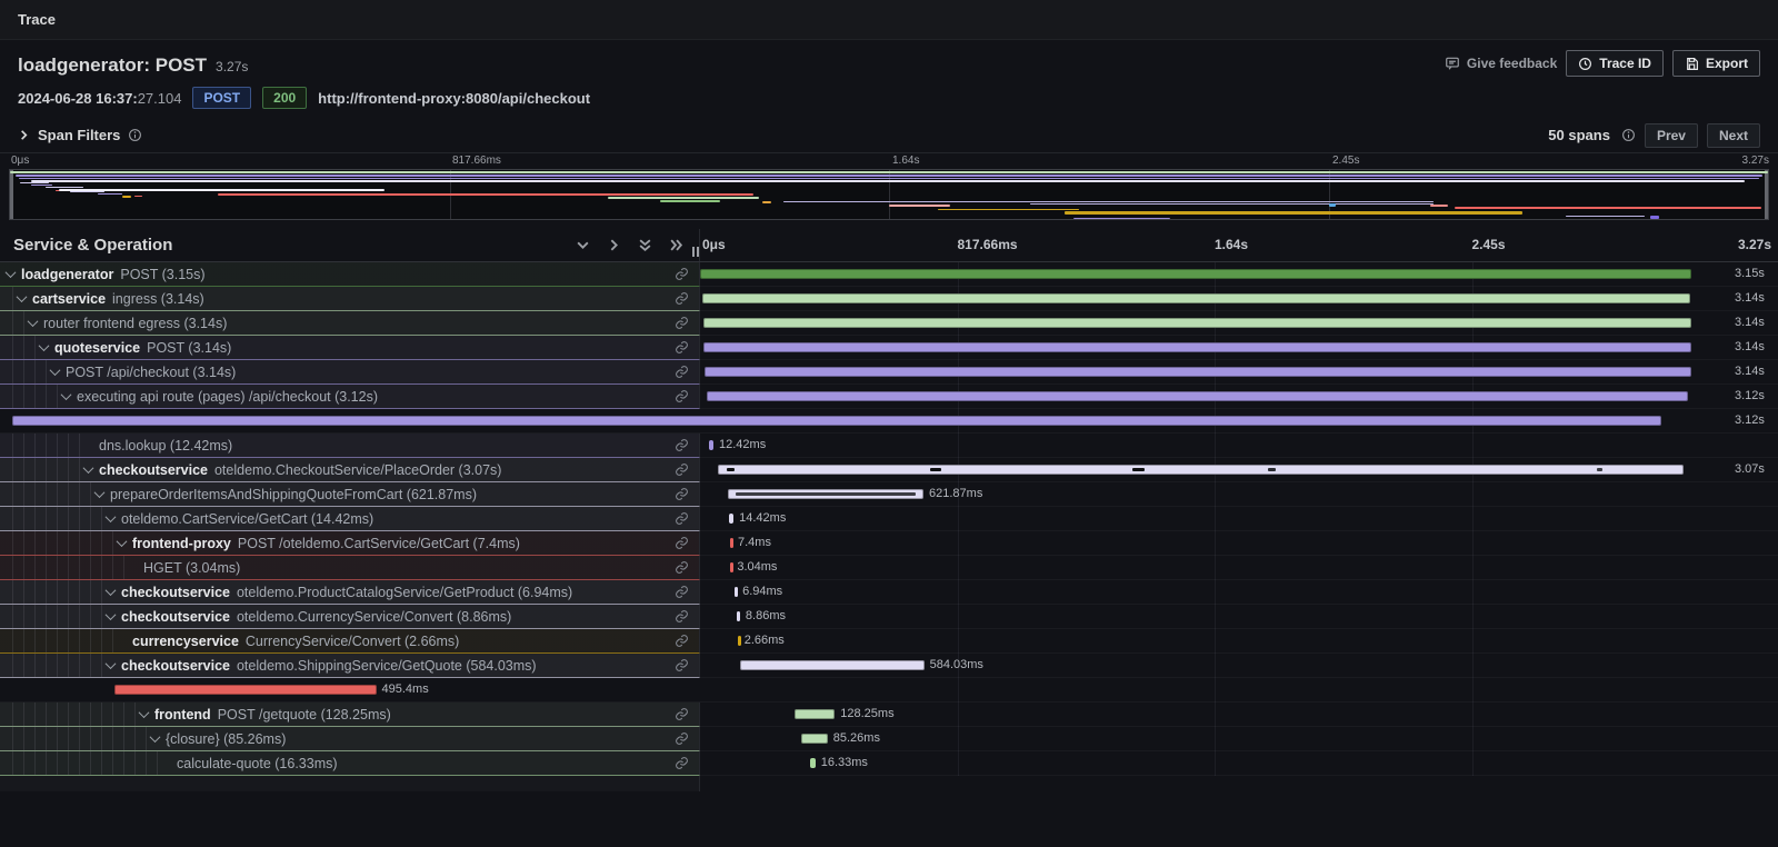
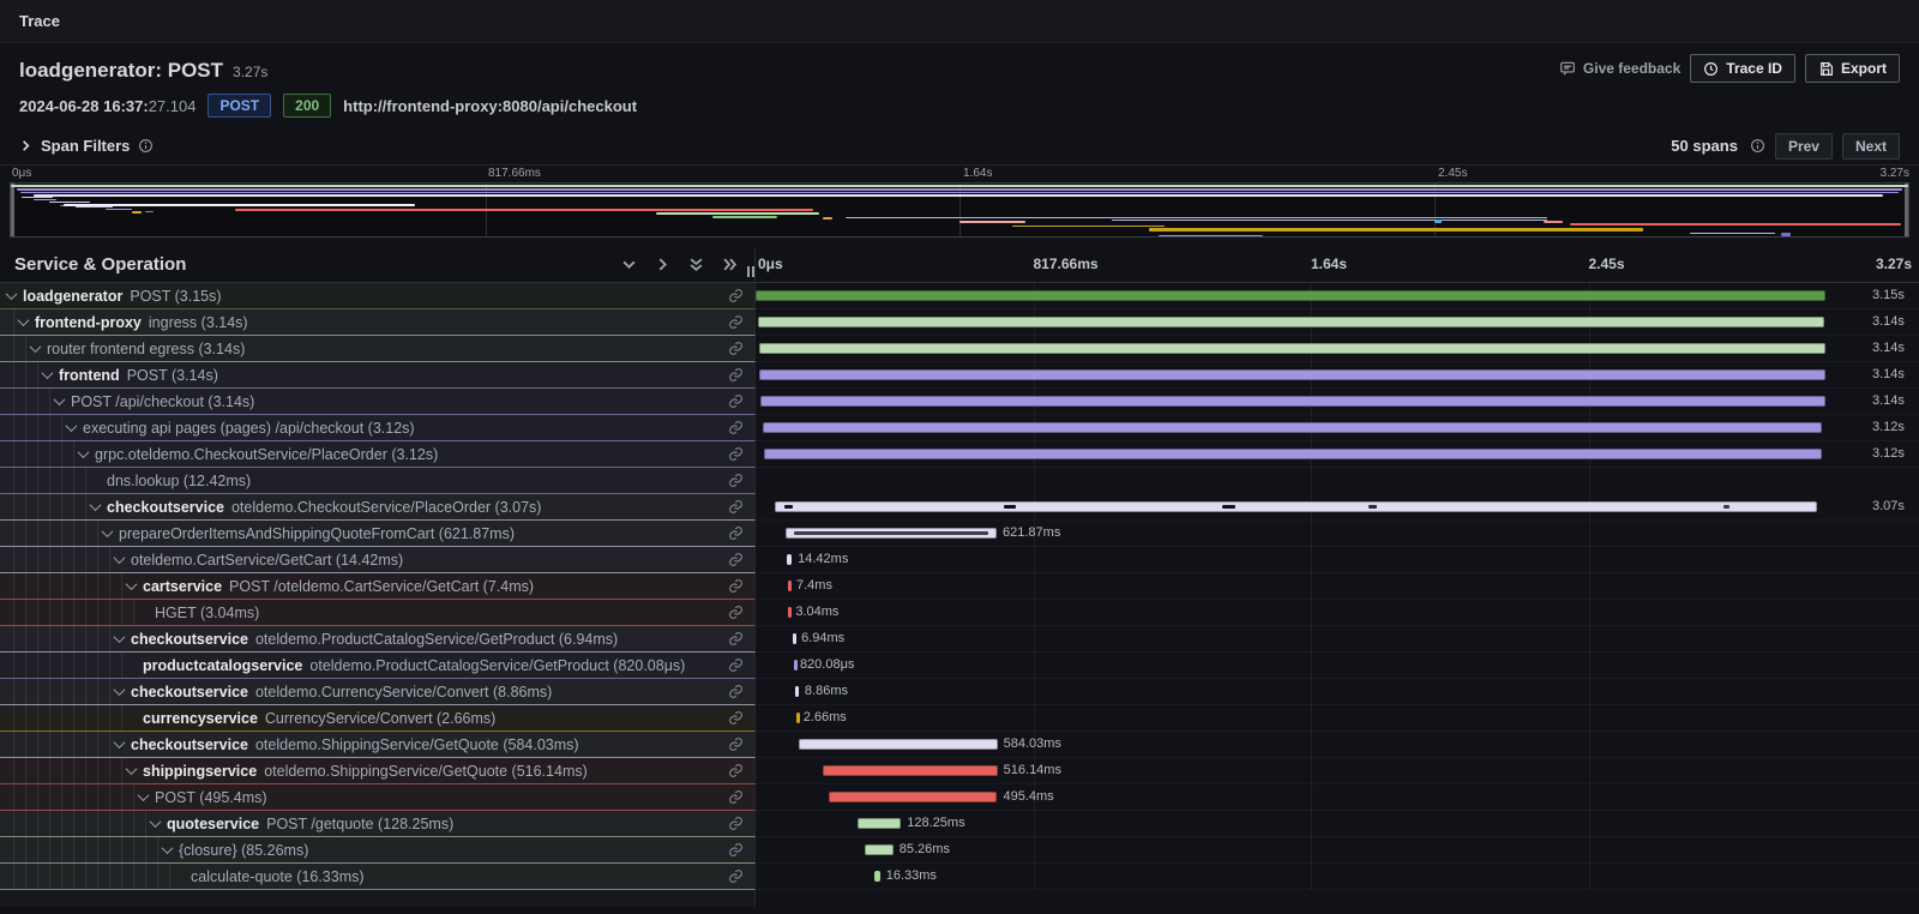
  Trace
  loadgenerator: POST
  3.27s
  Give feedback
  Trace ID
  Export
  2024-06-28 16:37:27.104
  POST
  200
  http://frontend-proxy:8080/api/checkout
  Span Filters
  50 spans
  Prev
  Next
  0μs
  817.66ms
  1.64s
  2.45s
  3.27s
  Service & Operation
  0μs
  817.66ms
  1.64s
  2.45s
  3.27s
  loadgenerator
  POST (3.15s)
  3.15s
- cartservice
+ frontend-proxy
  ingress (3.14s)
  3.14s
  router frontend egress (3.14s)
  3.14s
- quoteservice
+ frontend
  POST (3.14s)
  3.14s
  POST /api/checkout (3.14s)
  3.14s
- executing api route (pages) /api/checkout (3.12s)
+ executing api pages (pages) /api/checkout (3.12s)
  3.12s
+ grpc.oteldemo.CheckoutService/PlaceOrder (3.12s)
  3.12s
  dns.lookup (12.42ms)
- 12.42ms
  checkoutservice
  oteldemo.CheckoutService/PlaceOrder (3.07s)
  3.07s
  prepareOrderItemsAndShippingQuoteFromCart (621.87ms)
  621.87ms
  oteldemo.CartService/GetCart (14.42ms)
  14.42ms
- frontend-proxy
+ cartservice
  POST /oteldemo.CartService/GetCart (7.4ms)
  7.4ms
  HGET (3.04ms)
  3.04ms
  checkoutservice
  oteldemo.ProductCatalogService/GetProduct (6.94ms)
  6.94ms
+ productcatalogservice
+ oteldemo.ProductCatalogService/GetProduct (820.08μs)
+ 820.08μs
  checkoutservice
  oteldemo.CurrencyService/Convert (8.86ms)
  8.86ms
  currencyservice
  CurrencyService/Convert (2.66ms)
  2.66ms
  checkoutservice
  oteldemo.ShippingService/GetQuote (584.03ms)
  584.03ms
+ shippingservice
+ oteldemo.ShippingService/GetQuote (516.14ms)
+ 516.14ms
+ POST (495.4ms)
  495.4ms
- frontend
+ quoteservice
  POST /getquote (128.25ms)
  128.25ms
  {closure} (85.26ms)
  85.26ms
  calculate-quote (16.33ms)
  16.33ms
